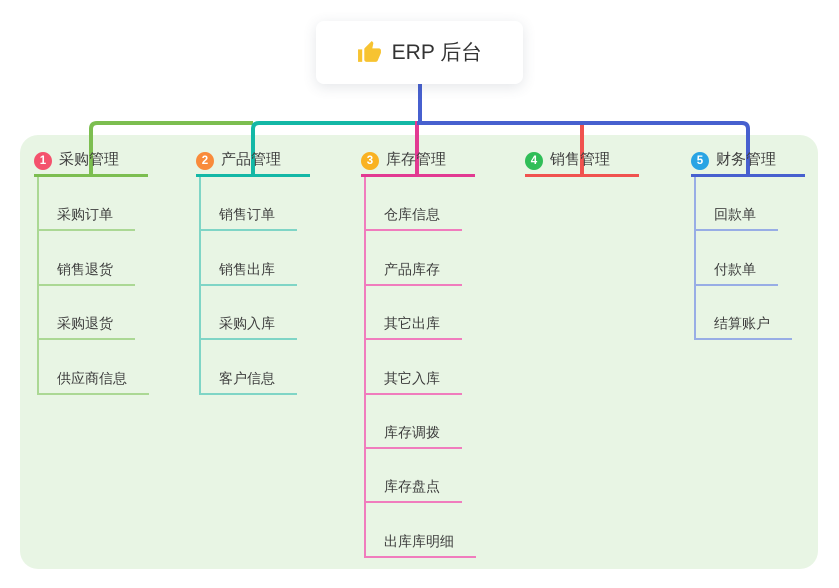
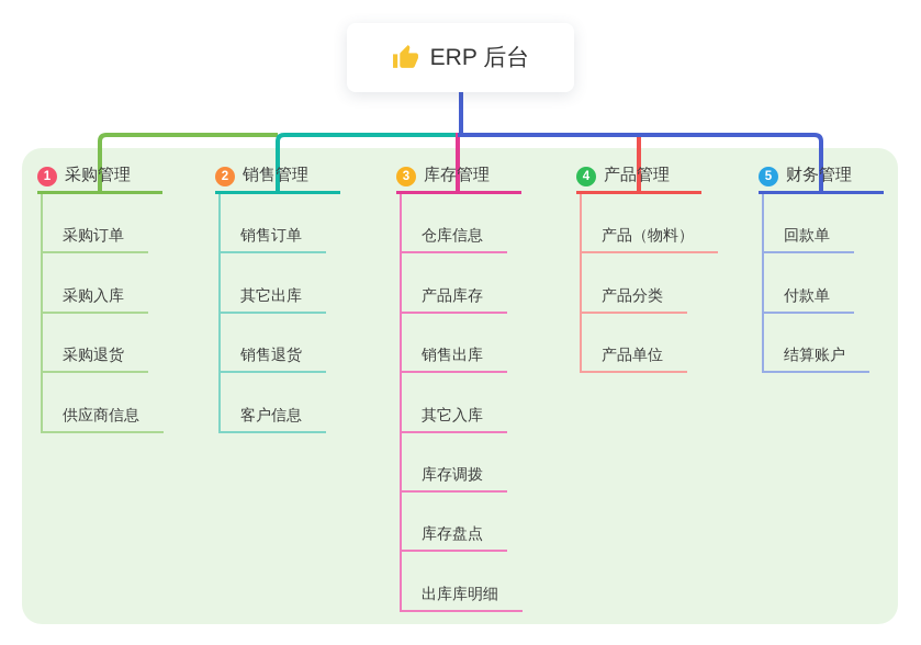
  ERP 后台
  1
  采购管理
  采购订单
- 销售退货
+ 采购入库
  采购退货
  供应商信息
  2
- 产品管理
+ 销售管理
  销售订单
- 销售出库
+ 其它出库
- 采购入库
+ 销售退货
  客户信息
  3
  库存管理
  仓库信息
  产品库存
- 其它出库
+ 销售出库
  其它入库
  库存调拨
  库存盘点
  出库库明细
  4
- 销售管理
+ 产品管理
+ 产品（物料）
+ 产品分类
+ 产品单位
  5
  财务管理
  回款单
  付款单
  结算账户
